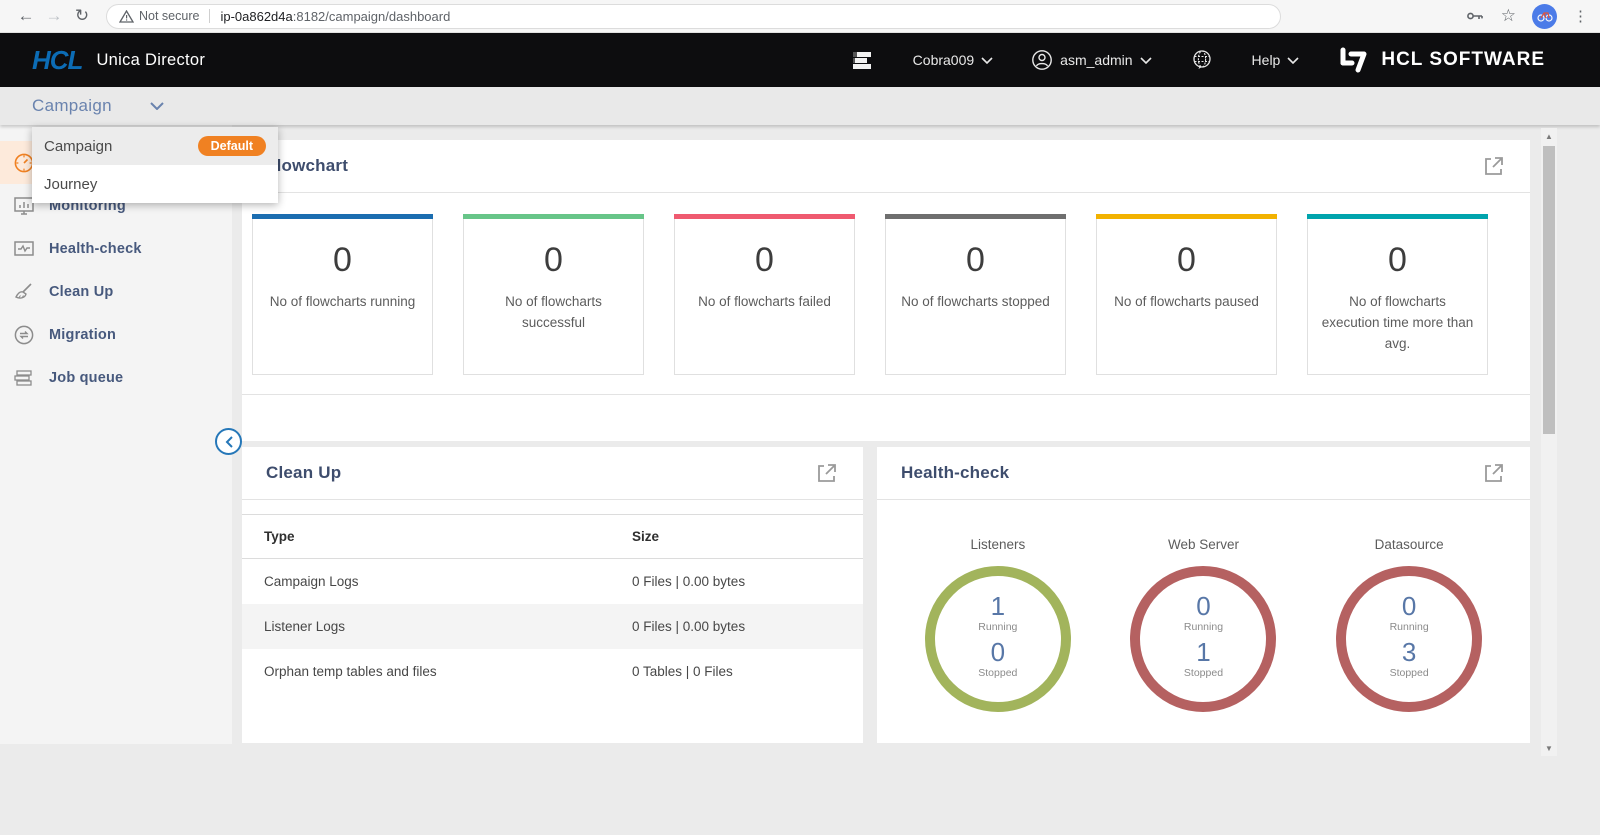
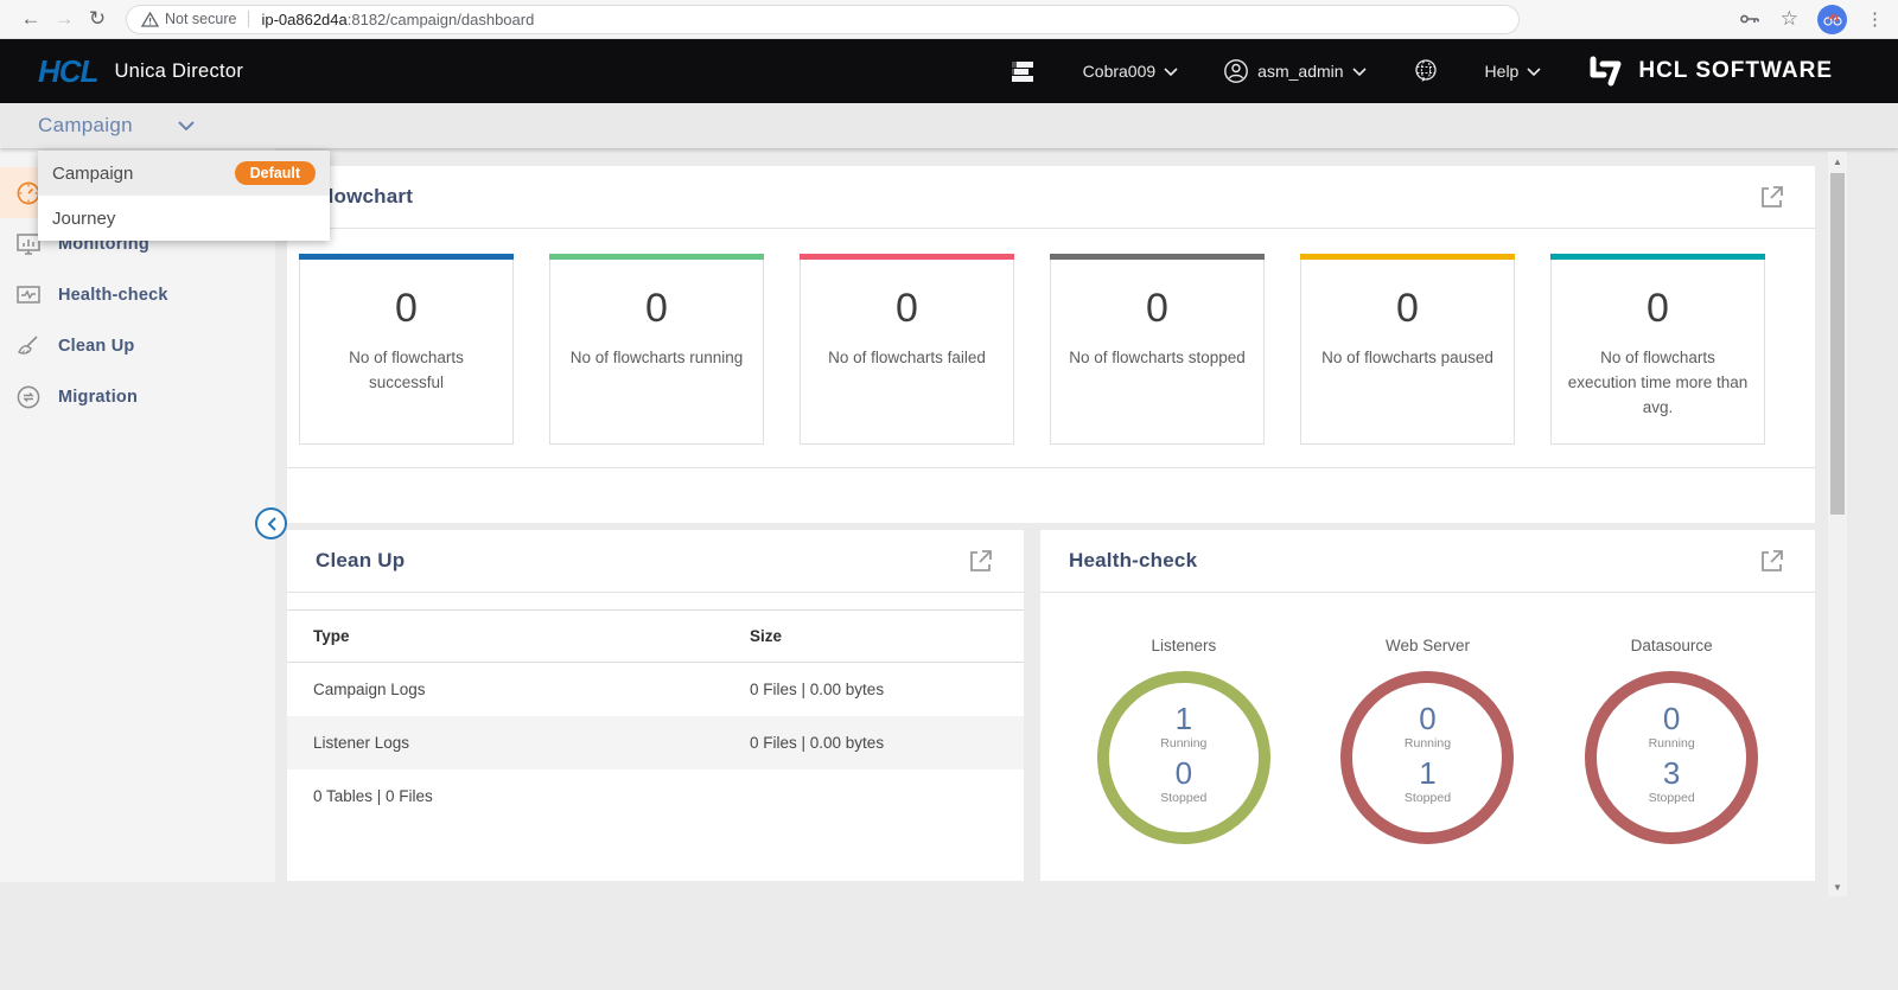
  ←
  →
  ↻
  Not secure
  ip-0a862d4a:8182/campaign/dashboard
  ☆
  ⋮
  HCL
  Unica Director
  Cobra009
  asm_admin
  Help
  HCL SOFTWARE
  Campaign
  Monitoring
  Health-check
  Clean Up
  Migration
- Job queue
  lowchart
  0
- No of flowcharts running
+ No of flowcharts successful
  0
- No of flowcharts successful
+ No of flowcharts running
  0
  No of flowcharts failed
  0
  No of flowcharts stopped
  0
  No of flowcharts paused
  0
  No of flowcharts execution time more than avg.
  Clean Up
  Type
  Size
  Campaign Logs
  0 Files | 0.00 bytes
  Listener Logs
  0 Files | 0.00 bytes
- Orphan temp tables and files
  0 Tables | 0 Files
  Health-check
  Listeners
  1
  Running
  0
  Stopped
  Web Server
  0
  Running
  1
  Stopped
  Datasource
  0
  Running
  3
  Stopped
  Campaign
  Default
  Journey
  ▲
  ▼
